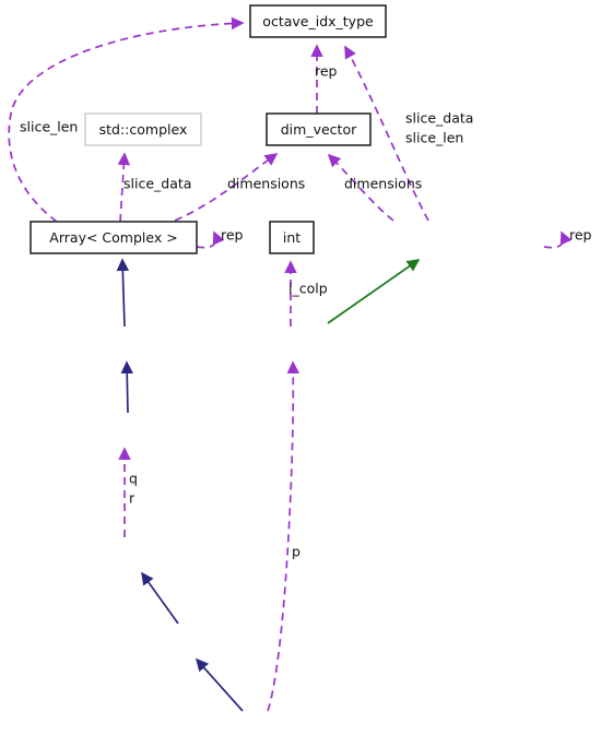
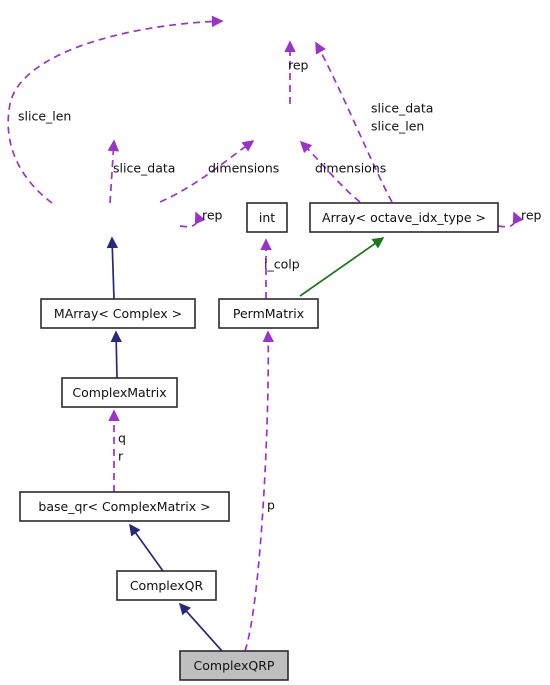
  slice_len
  rep
  slice_data
  slice_len
  slice_data
  dimensions
  dimensions
  rep
  rep
  i_colp
  q
  r
  p
- octave_idx_type
- std::complex
- dim_vector
- Array< Complex >
  int
+ Array< octave_idx_type >
+ MArray< Complex >
+ PermMatrix
+ ComplexMatrix
+ base_qr< ComplexMatrix >
+ ComplexQR
+ ComplexQRP
